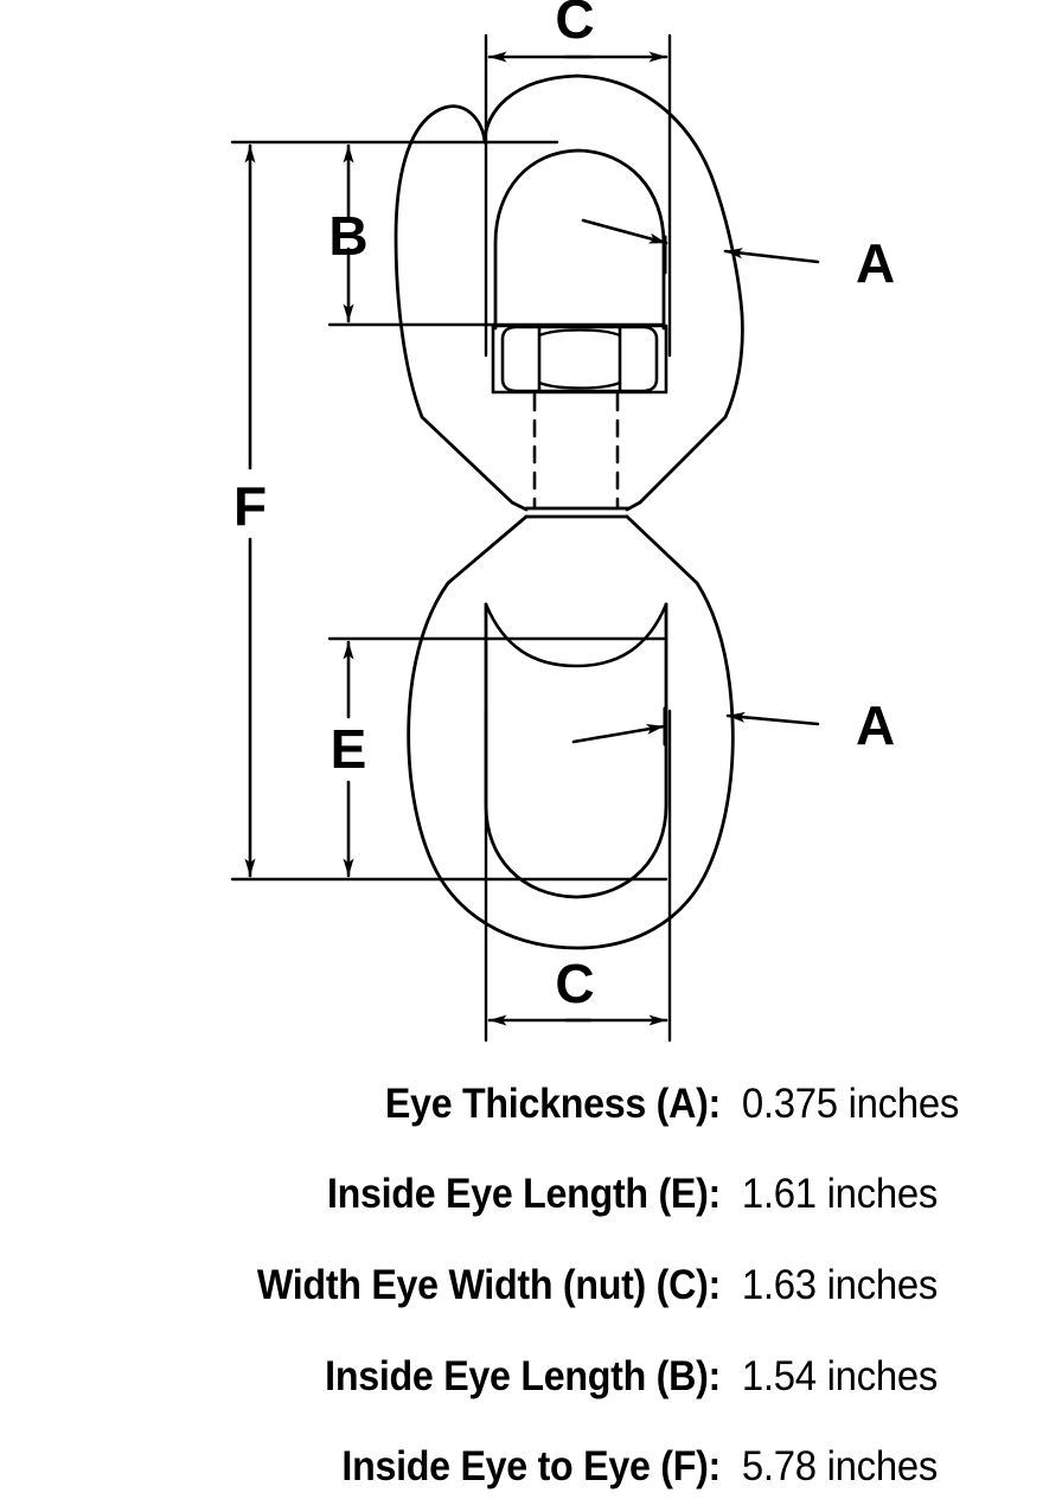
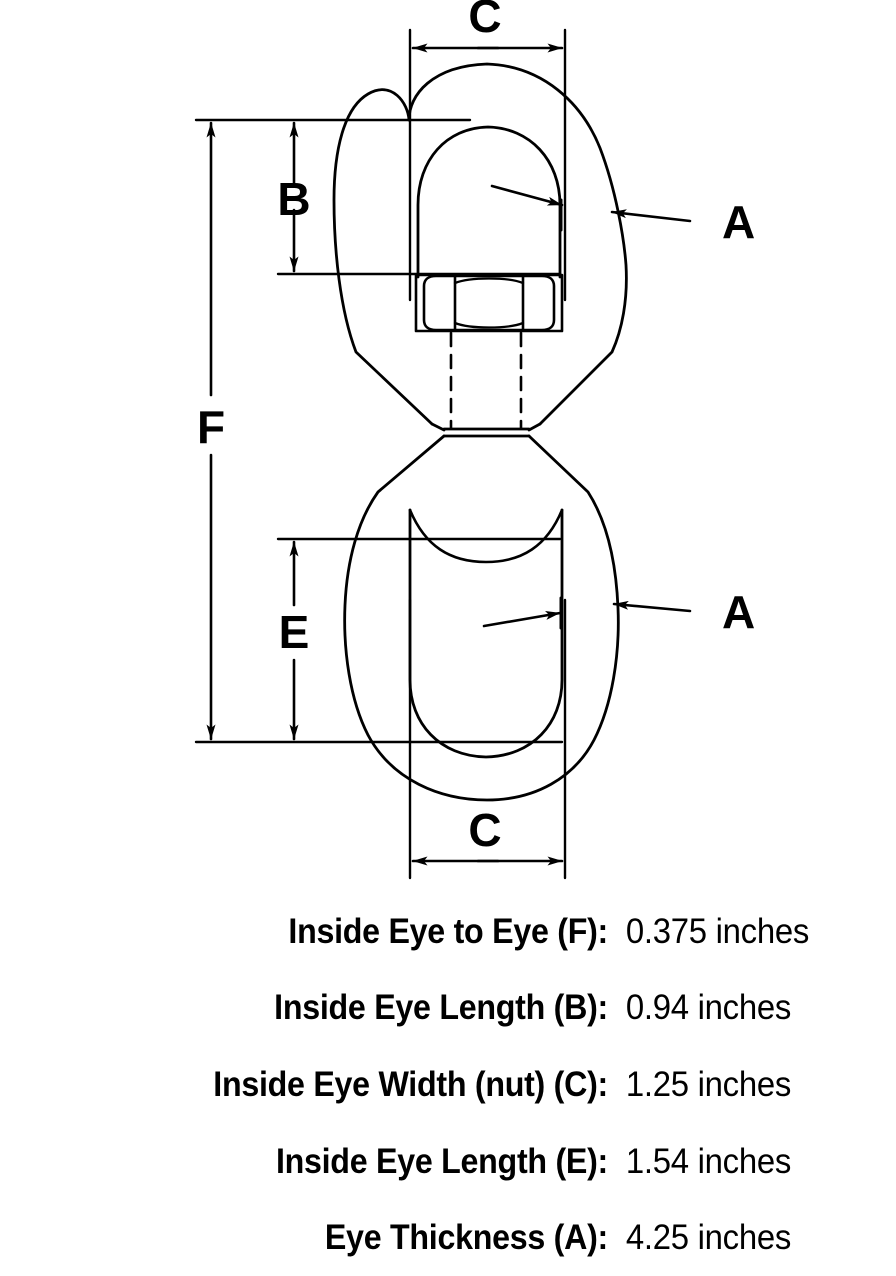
  C
  C
  B
  E
  F
  A
  A
- Eye Thickness (A):
+ Inside Eye to Eye (F):
  0.375 inches
- Inside Eye Length (E):
+ Inside Eye Length (B):
- 1.61 inches
+ 0.94 inches
- Width Eye Width (nut) (C):
+ Inside Eye Width (nut) (C):
- 1.63 inches
+ 1.25 inches
- Inside Eye Length (B):
+ Inside Eye Length (E):
  1.54 inches
- Inside Eye to Eye (F):
+ Eye Thickness (A):
- 5.78 inches
+ 4.25 inches
